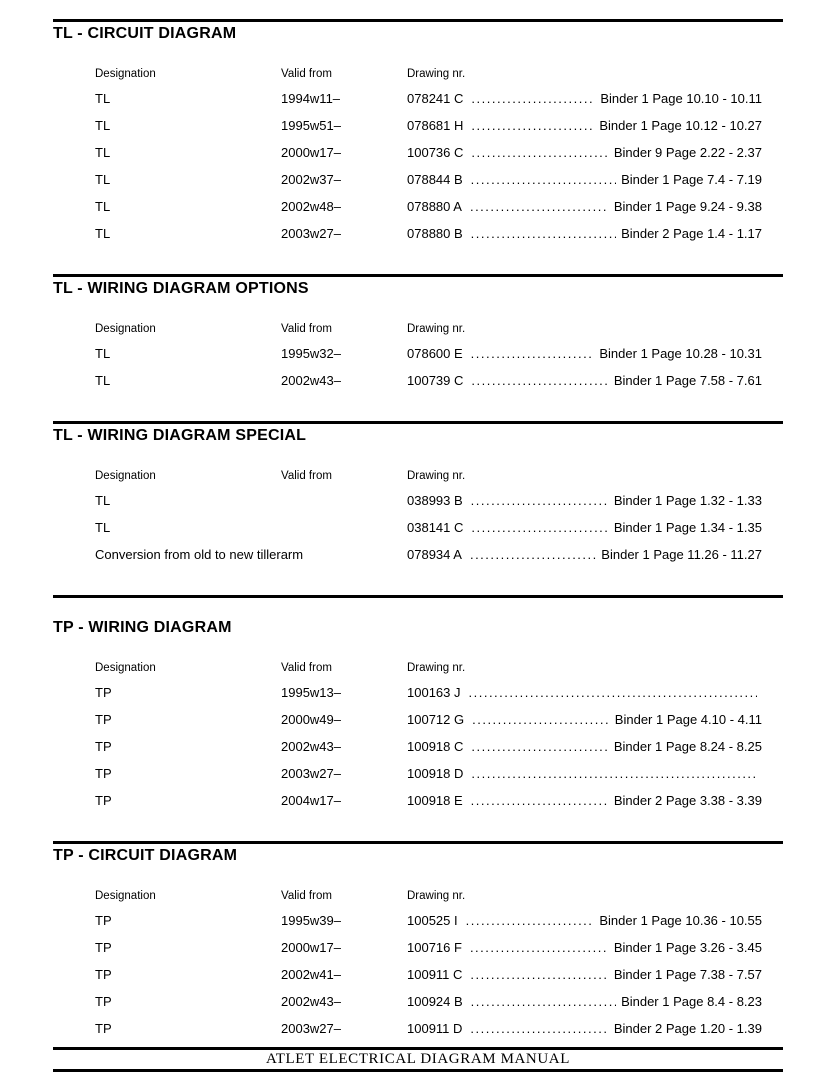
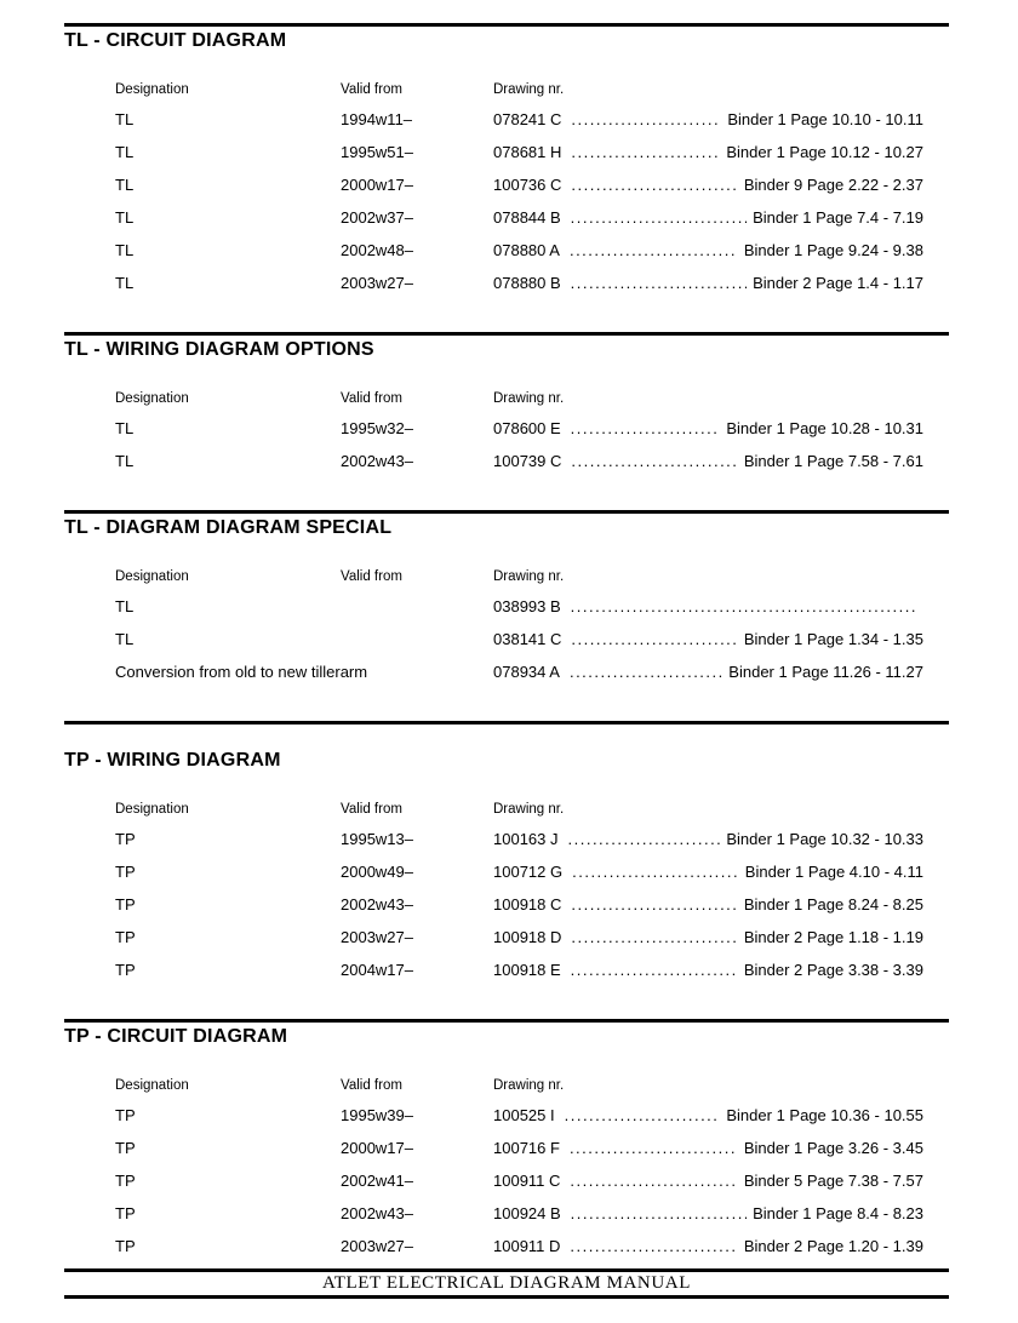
  TL - CIRCUIT DIAGRAM
  Designation
  Valid from
  Drawing nr.
  TL
  1994w11–
  078241 C
  Binder 1 Page 10.10 - 10.11
  TL
  1995w51–
  078681 H
  Binder 1 Page 10.12 - 10.27
  TL
  2000w17–
  100736 C
  Binder 9 Page 2.22 - 2.37
  TL
  2002w37–
  078844 B
  Binder 1 Page 7.4 - 7.19
  TL
  2002w48–
  078880 A
  Binder 1 Page 9.24 - 9.38
  TL
  2003w27–
  078880 B
  Binder 2 Page 1.4 - 1.17
  TL - WIRING DIAGRAM OPTIONS
  Designation
  Valid from
  Drawing nr.
  TL
  1995w32–
  078600 E
  Binder 1 Page 10.28 - 10.31
  TL
  2002w43–
  100739 C
  Binder 1 Page 7.58 - 7.61
- TL - WIRING DIAGRAM SPECIAL
+ TL - DIAGRAM DIAGRAM SPECIAL
  Designation
  Valid from
  Drawing nr.
  TL
  038993 B
- Binder 1 Page 1.32 - 1.33
  TL
  038141 C
  Binder 1 Page 1.34 - 1.35
  Conversion from old to new tillerarm
  078934 A
  Binder 1 Page 11.26 - 11.27
  TP - WIRING DIAGRAM
  Designation
  Valid from
  Drawing nr.
  TP
  1995w13–
  100163 J
+ Binder 1 Page 10.32 - 10.33
  TP
  2000w49–
  100712 G
  Binder 1 Page 4.10 - 4.11
  TP
  2002w43–
  100918 C
  Binder 1 Page 8.24 - 8.25
  TP
  2003w27–
  100918 D
+ Binder 2 Page 1.18 - 1.19
  TP
  2004w17–
  100918 E
  Binder 2 Page 3.38 - 3.39
  TP - CIRCUIT DIAGRAM
  Designation
  Valid from
  Drawing nr.
  TP
  1995w39–
  100525 I
  Binder 1 Page 10.36 - 10.55
  TP
  2000w17–
  100716 F
  Binder 1 Page 3.26 - 3.45
  TP
  2002w41–
  100911 C
- Binder 1 Page 7.38 - 7.57
+ Binder 5 Page 7.38 - 7.57
  TP
  2002w43–
  100924 B
  Binder 1 Page 8.4 - 8.23
  TP
  2003w27–
  100911 D
  Binder 2 Page 1.20 - 1.39
  ATLET ELECTRICAL DIAGRAM MANUAL
